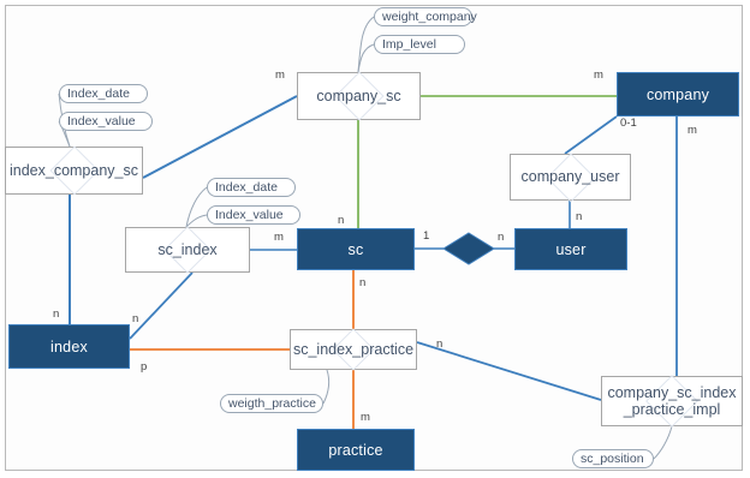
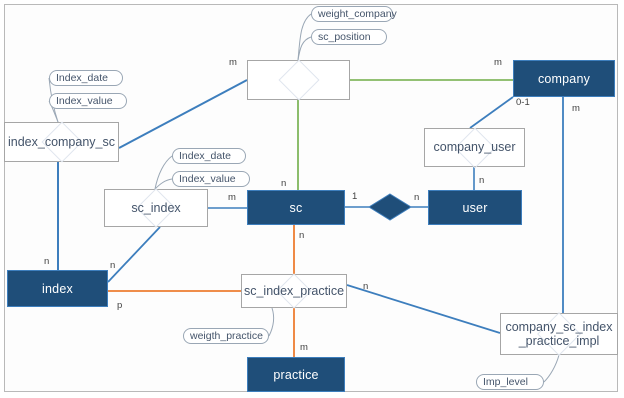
  company
  user
  sc
  index
  practice
- company_sc
  index_company_sc
  company_user
  sc_index
  sc_index_practice
  company_sc_index
  _practice_impl
  weight_company
- Imp_level
+ sc_position
  Index_date
  Index_value
  Index_date
  Index_value
  weigth_practice
- sc_position
+ Imp_level
  m
  m
  0-1
  m
  n
  n
  m
  1
  n
  n
  n
  n
  p
  n
  m
